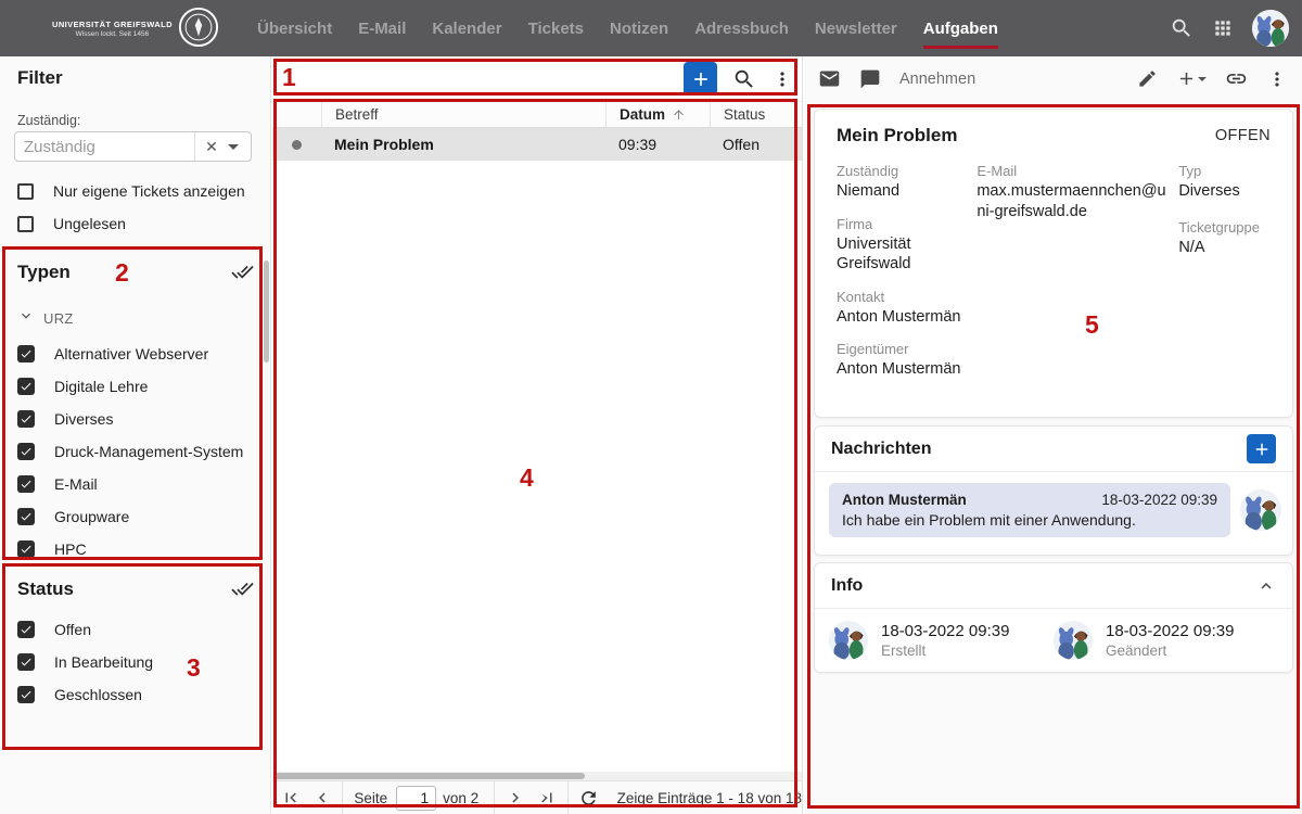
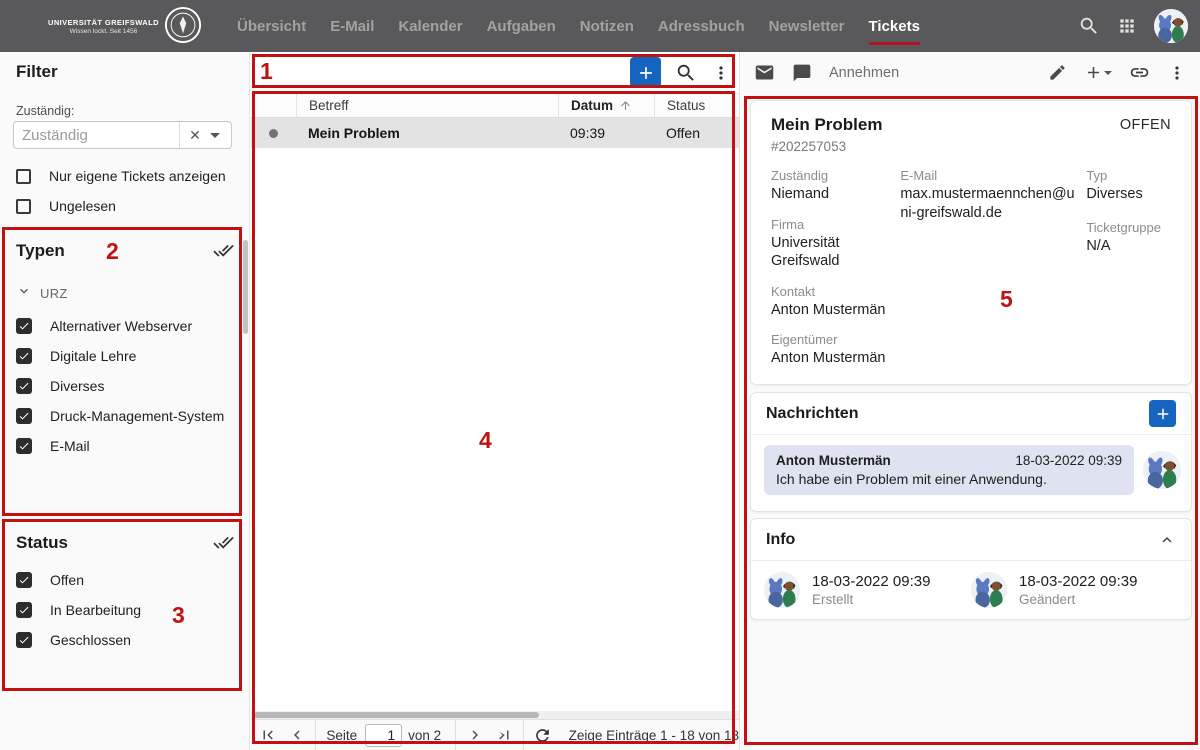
  UNIVERSITÄT GREIFSWALD
  Übersicht
  E-Mail
  Kalender
- Tickets
+ Aufgaben
  Notizen
  Adressbuch
  Newsletter
- Aufgaben
+ Tickets
  Filter
  Zuständig:
  Zuständig
  ✕
  Nur eigene Tickets anzeigen
  Ungelesen
  Typen
  URZ
  Alternativer Webserver
  Digitale Lehre
  Diverses
  Druck-Management-System
  E-Mail
- Groupware
- HPC
  Status
  Offen
  In Bearbeitung
  Geschlossen
  Betreff
  Datum
  Status
  Mein Problem
  09:39
  Offen
  Seite
  1
  von 2
  Zeige Einträge 1 - 18 von 18
  Annehmen
  Mein Problem
  OFFEN
+ #202257053
  Zuständig
  Niemand
  Firma
  Universität Greifswald
  Kontakt
  Anton Mustermän
  Eigentümer
  Anton Mustermän
  E-Mail
  max.mustermaennchen@uni-greifswald.de
  Typ
  Diverses
  Ticketgruppe
  N/A
  Nachrichten
  Anton Mustermän
  18-03-2022 09:39
  Ich habe ein Problem mit einer Anwendung.
  Info
  18-03-2022 09:39
  Erstellt
  18-03-2022 09:39
  Geändert
  1
  2
  3
  4
  5
